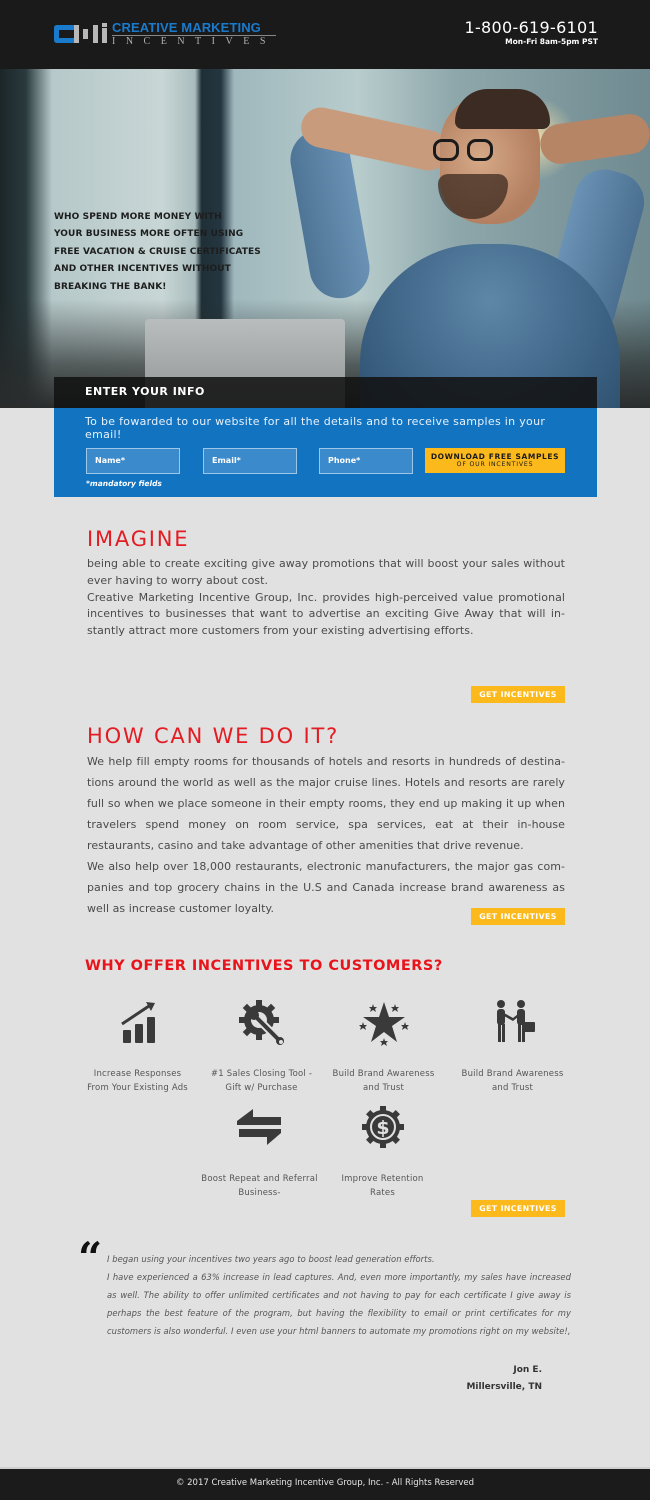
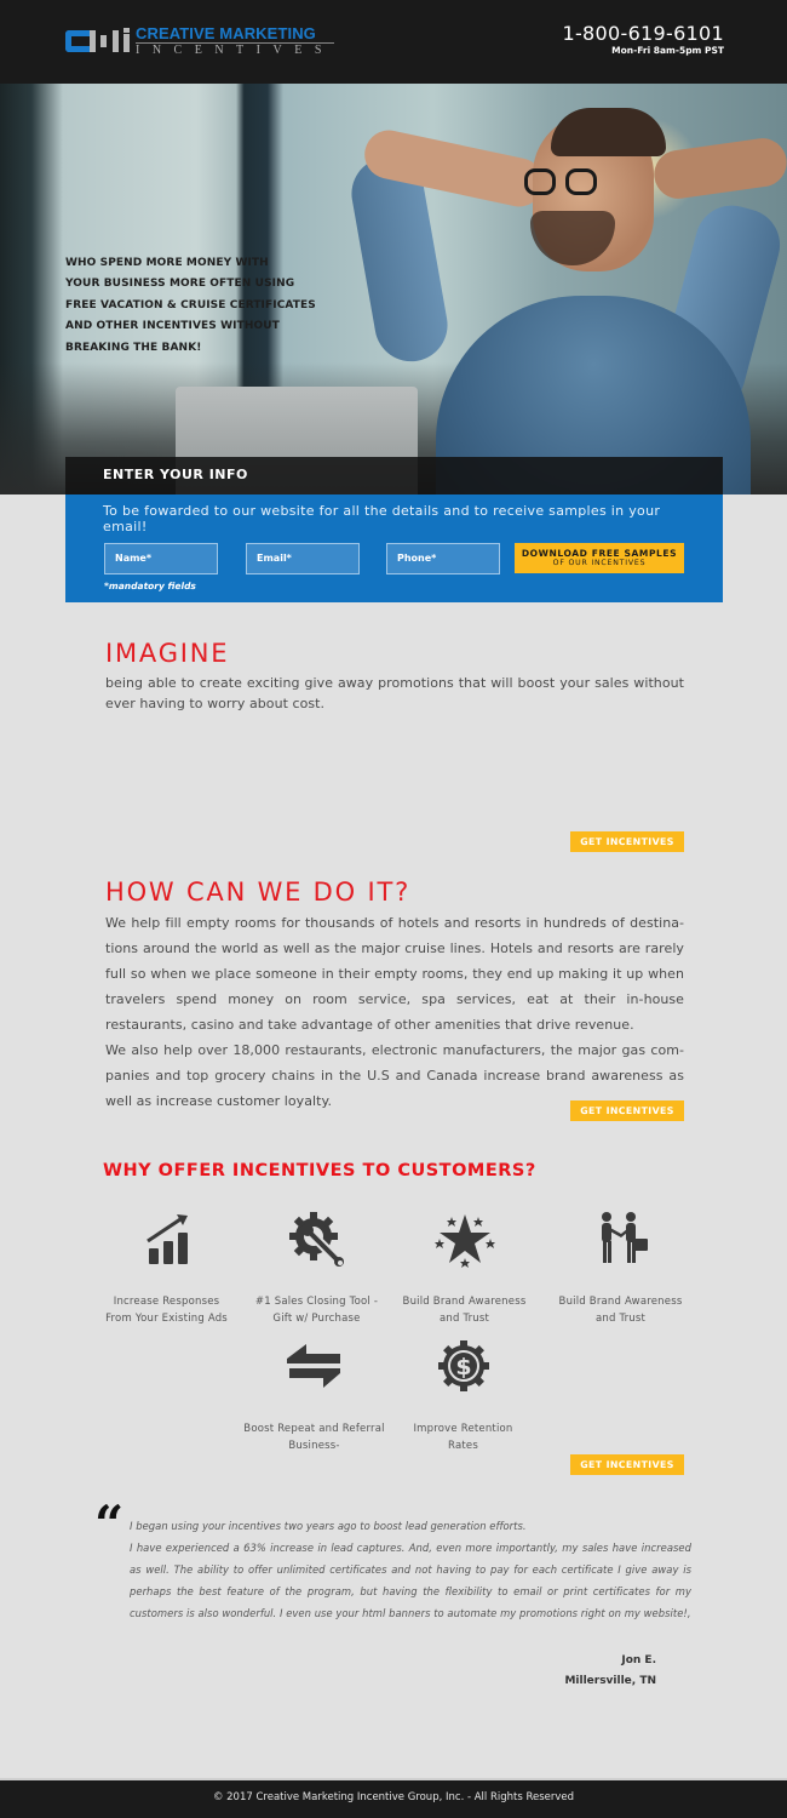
  CREATIVE MARKETING
  INCENTIVES
  1-800-619-6101
  Mon-Fri 8am-5pm PST
  WHO SPEND MORE MONEY WITH
  YOUR BUSINESS MORE OFTEN USING
  FREE VACATION & CRUISE CERTIFICATES
  AND OTHER INCENTIVES WITHOUT
  BREAKING THE BANK!
  ENTER YOUR INFO
  To be fowarded to our website for all the details and to receive samples in your email!
  Name*
  Email*
  Phone*
  DOWNLOAD FREE SAMPLES
  *mandatory fields
  IMAGINE
  being able to create exciting give away promotions that will boost your sales with­out ever having to worry about cost.
- Creative Marketing Incentive Group, Inc. provides high-perceived value promotional incentives to businesses that want to advertise an exciting Give Away that will in­stantly attract more customers from your existing advertising efforts.
  GET INCENTIVES
  HOW CAN WE DO IT?
  We help fill empty rooms for thousands of hotels and resorts in hundreds of destina­tions around the world as well as the major cruise lines. Hotels and resorts are rarely full so when we place someone in their empty rooms, they end up making it up when travelers spend money on room service, spa services, eat at their in-house restaurants, casino and take advantage of other amenities that drive revenue.
  We also help over 18,000 restaurants, electronic manufacturers, the major gas com­panies and top grocery chains in the U.S and Canada increase brand awareness as well as increase customer loyalty.
  GET INCENTIVES
  WHY OFFER INCENTIVES TO CUSTOMERS?
  Increase Responses
  From Your Existing Ads
  #1 Sales Closing Tool -
  Gift w/ Purchase
  Build Brand Awareness
  and Trust
  Build Brand Awareness
  and Trust
  Boost Repeat and Referral
  Business-
  $
  Improve Retention
  Rates
  GET INCENTIVES
  “
  I began using your incentives two years ago to boost lead generation efforts.
  I have experienced a 63% increase in lead captures. And, even more importantly, my sales have in­creased as well. The ability to offer unlimited certificates and not having to pay for each certificate I give away is perhaps the best feature of the program, but having the flexibility to email or print cer­tificates for my customers is also wonderful. I even use your html banners to automate my promo­tions right on my website!,
  Jon E.
  Millersville, TN
  © 2017 Creative Marketing Incentive Group, Inc. - All Rights Reserved
